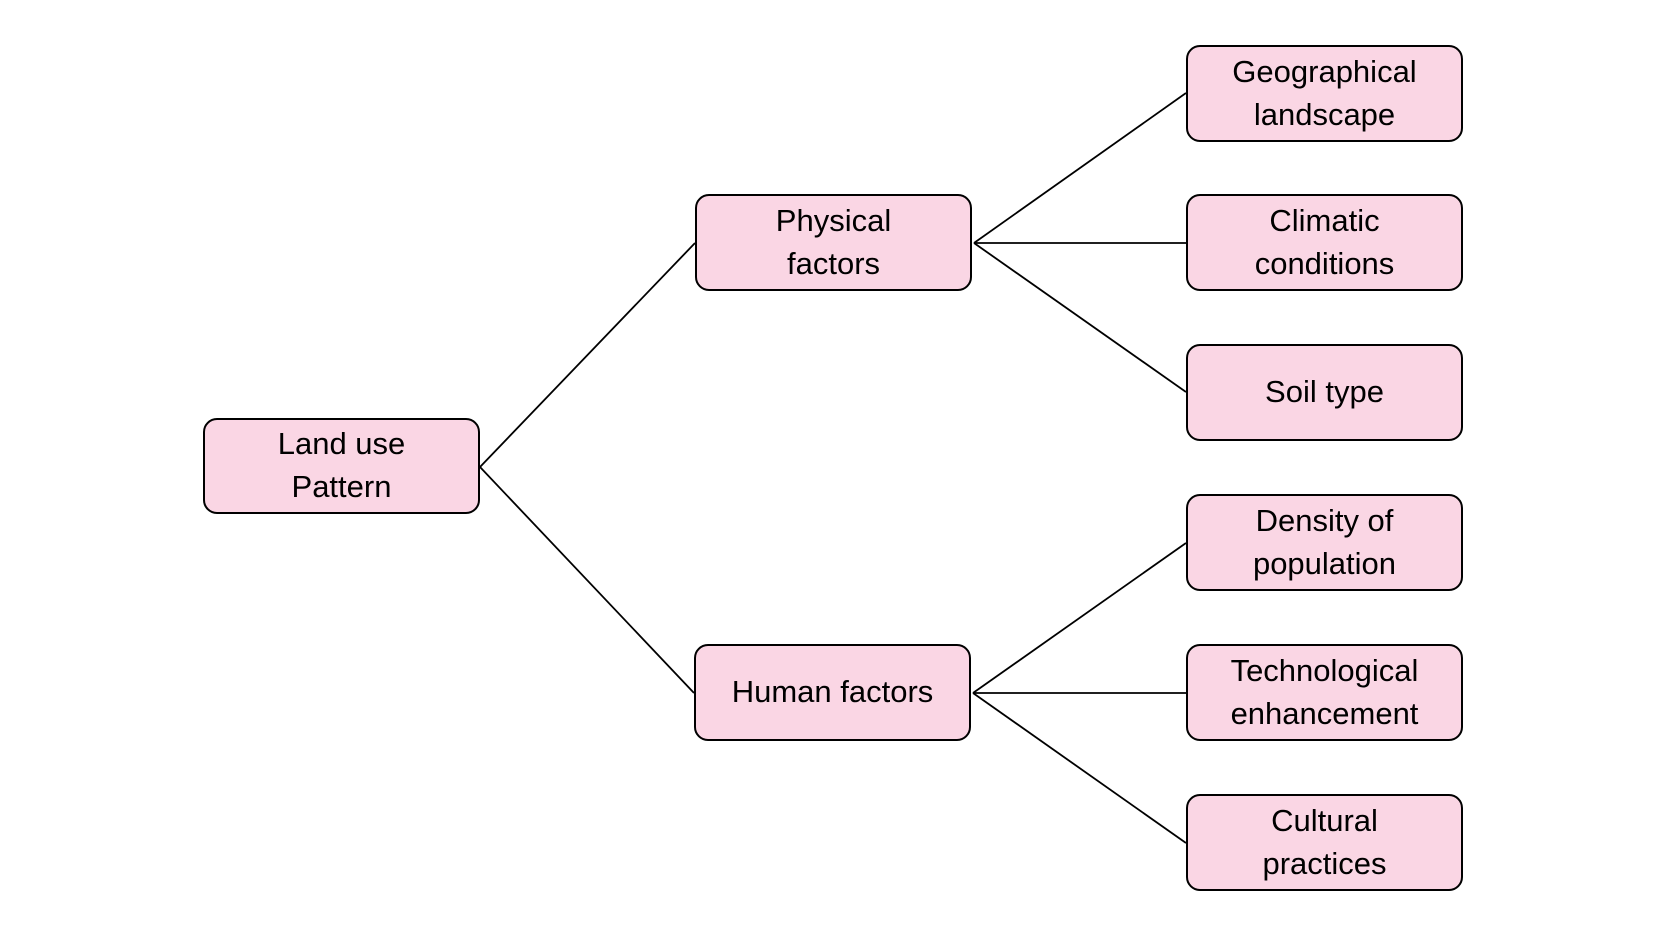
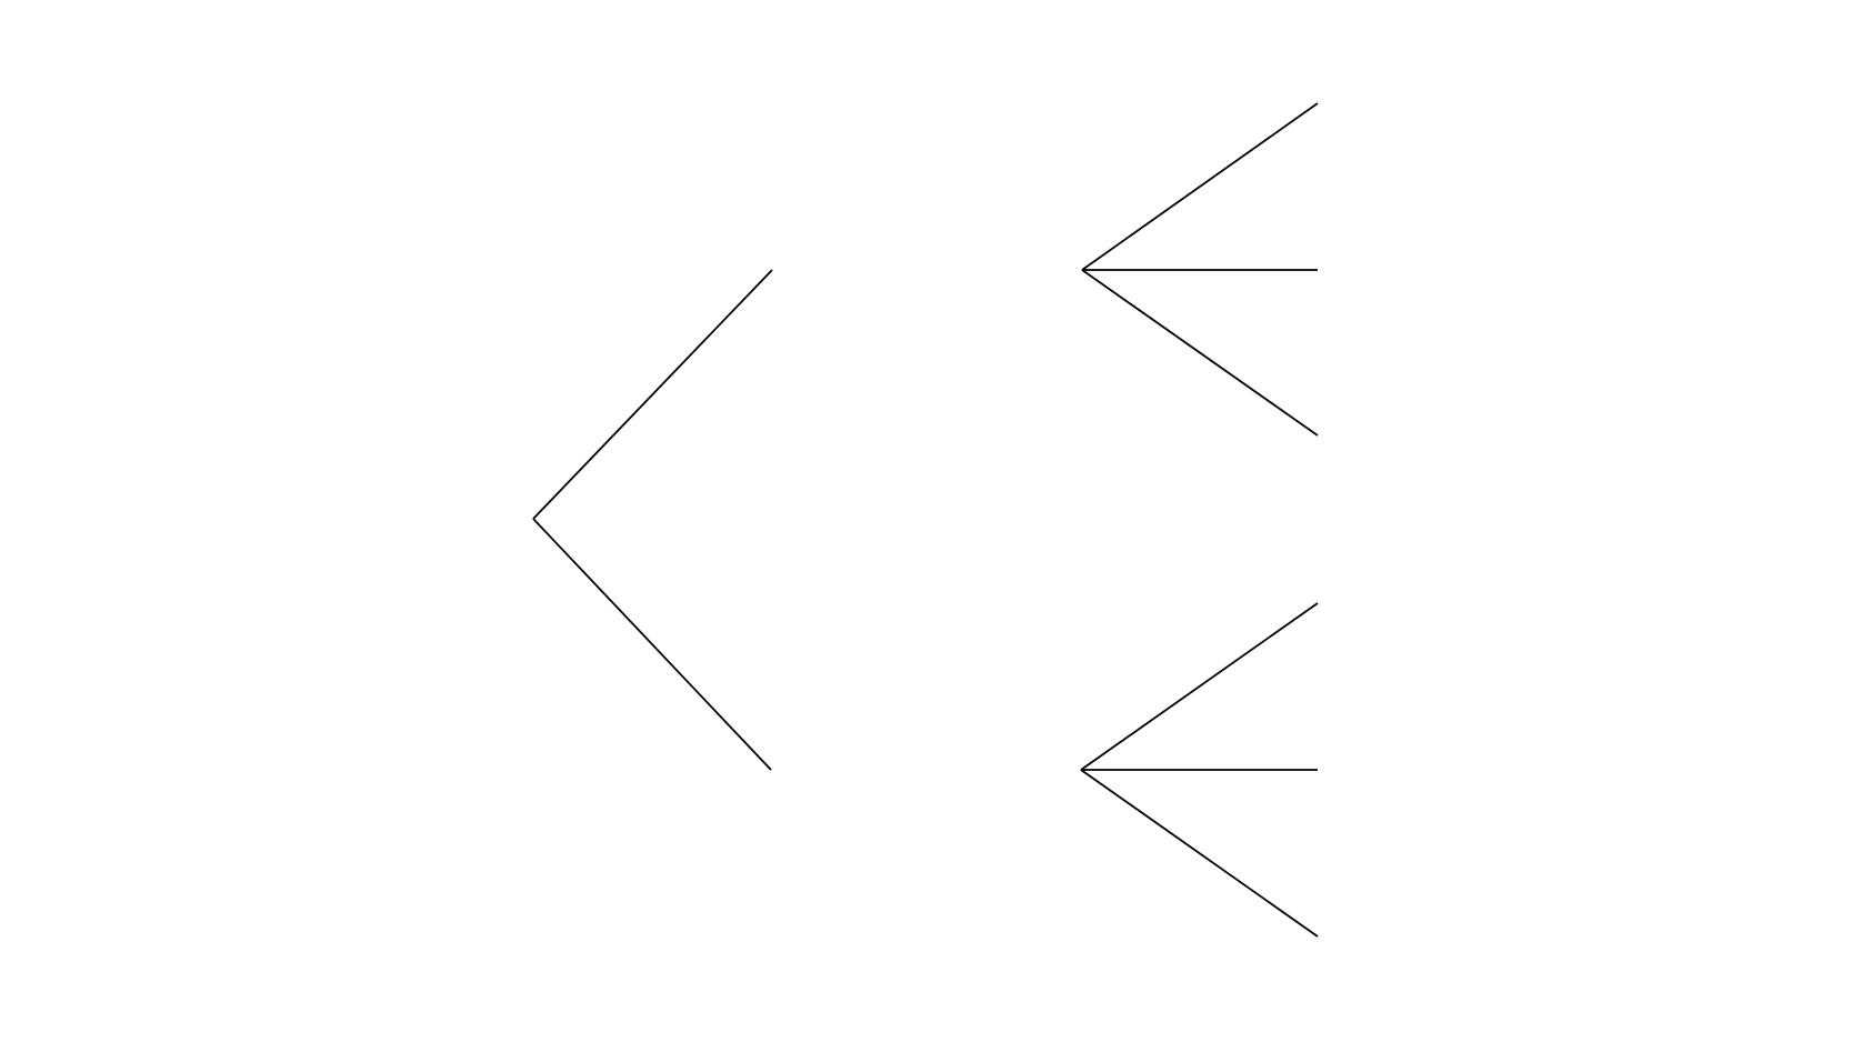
- Land use Pattern
- Physical factors
- Human factors
- Geographical landscape
- Climatic conditions
- Soil type
- Density of population
- Technological enhancement
- Cultural practices
